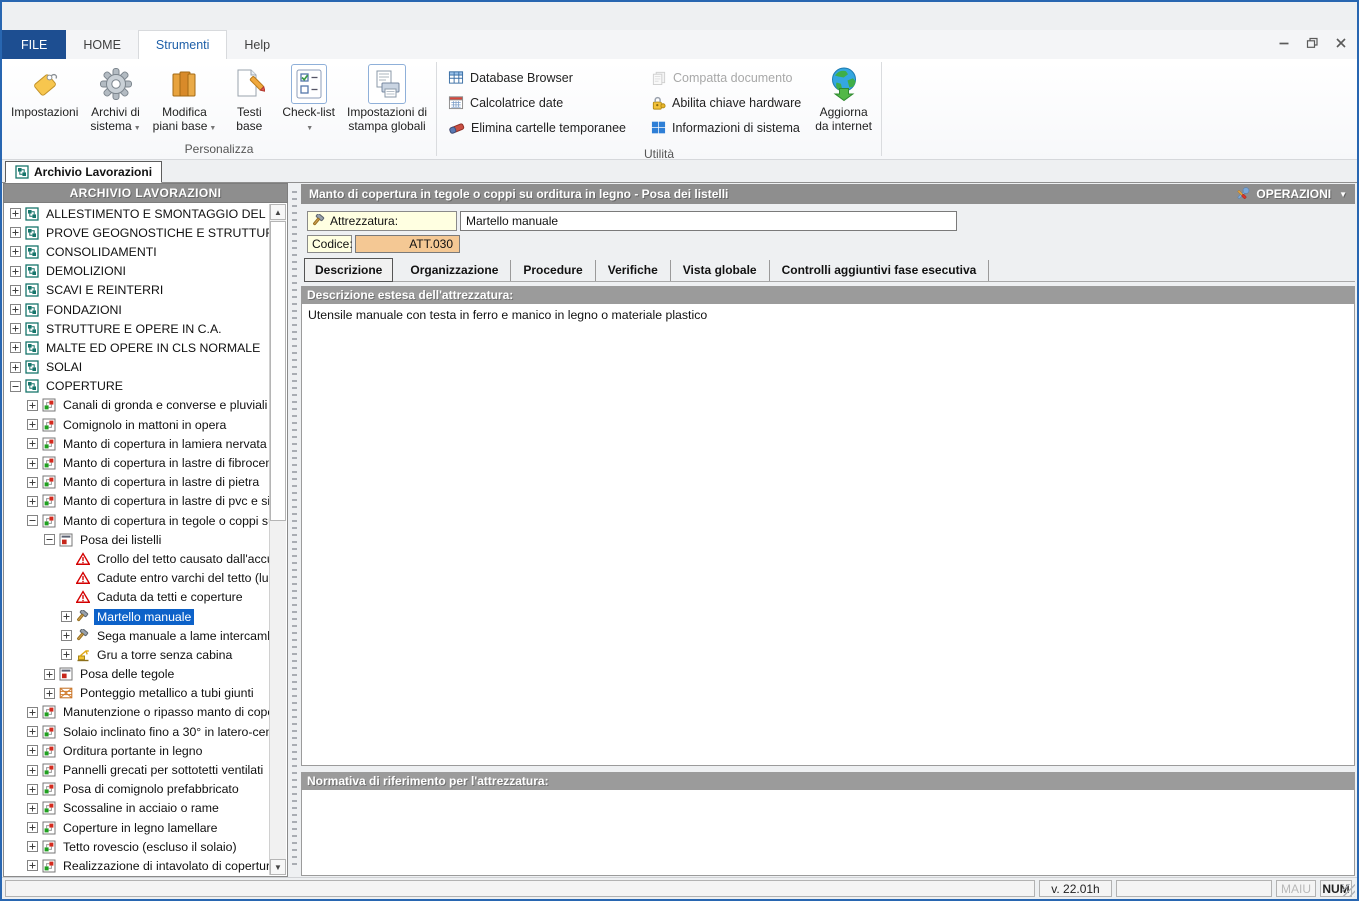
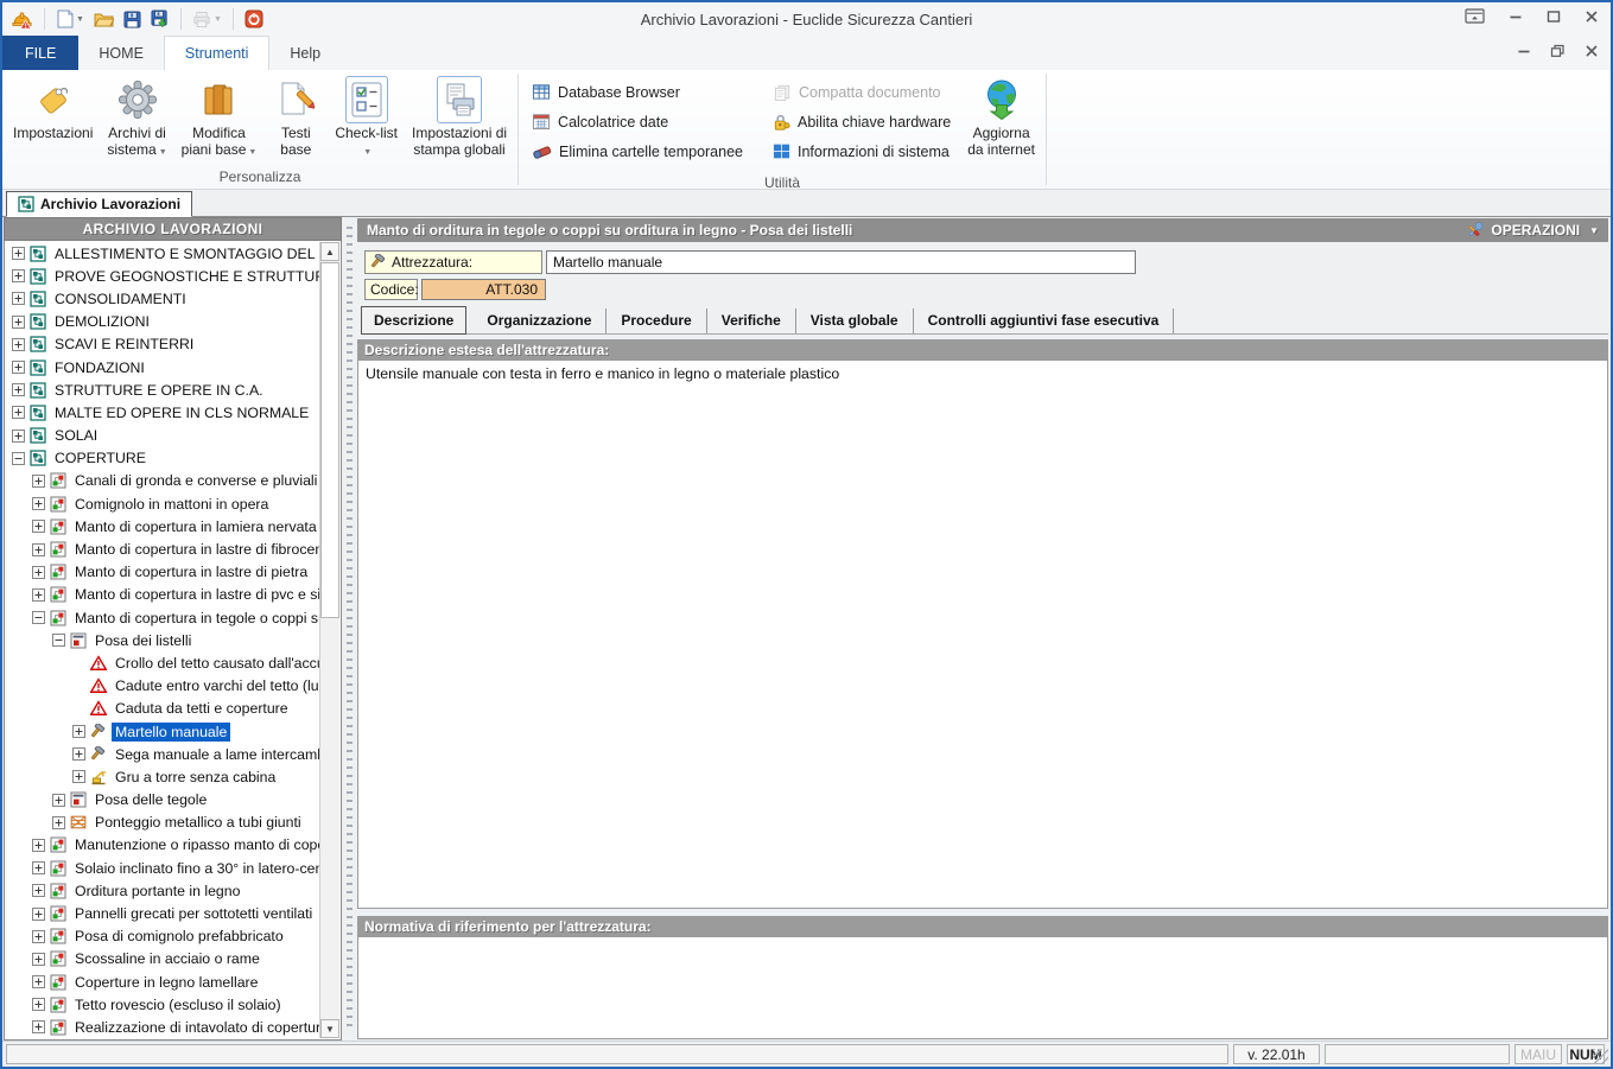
+ Archivio Lavorazioni - Euclide Sicurezza Cantieri
  FILE
  HOME
  Strumenti
  Help
  Impostazioni
  Archivi di
  sistema
  Modifica
  piani base
  Testi
  base
  Check-list
  Impostazioni di
  stampa globali
  Personalizza
  Database Browser
  Calcolatrice date
  Elimina cartelle temporanee
  Compatta documento
  Abilita chiave hardware
  Informazioni di sistema
  Aggiorna
  da internet
  Utilità
  Archivio Lavorazioni
  ARCHIVIO LAVORAZIONI
  ALLESTIMENTO E SMONTAGGIO DEL
  PROVE GEOGNOSTICHE E STRUTTU
  CONSOLIDAMENTI
  DEMOLIZIONI
  SCAVI E REINTERRI
  FONDAZIONI
  STRUTTURE E OPERE IN C.A.
  MALTE ED OPERE IN CLS NORMALE
  SOLAI
  COPERTURE
  Canali di gronda e converse e pluviali
  Comignolo in mattoni in opera
  Manto di copertura in lamiera nervata
  Manto di copertura in lastre di fibroce
  Manto di copertura in lastre di pietra
  Manto di copertura in lastre di pvc e s
  Manto di copertura in tegole o coppi s
  Posa dei listelli
  Crollo del tetto causato dall'acc
  Cadute entro varchi del tetto (lu
  Caduta da tetti e coperture
  Martello manuale
  Sega manuale a lame intercam
  Gru a torre senza cabina
  Posa delle tegole
  Ponteggio metallico a tubi giunti
  Manutenzione o ripasso manto di cop
  Solaio inclinato fino a 30° in latero-ce
  Orditura portante in legno
  Pannelli grecati per sottotetti ventilati
  Posa di comignolo prefabbricato
  Scossaline in acciaio o rame
  Coperture in legno lamellare
  Tetto rovescio (escluso il solaio)
  Realizzazione di intavolato di copertu
  ▲
  ▼
- Manto di copertura in tegole o coppi su orditura in legno - Posa dei listelli
+ Manto di orditura in tegole o coppi su orditura in legno - Posa dei listelli
  OPERAZIONI
  ▼
  Attrezzatura:
  Martello manuale
  Codice:
  ATT.030
  Descrizione
  Organizzazione
  Procedure
  Verifiche
  Vista globale
  Controlli aggiuntivi fase esecutiva
  Descrizione estesa dell'attrezzatura:
  Utensile manuale con testa in ferro e manico in legno o materiale plastico
  Normativa di riferimento per l'attrezzatura:
  v. 22.01h
  MAIU
